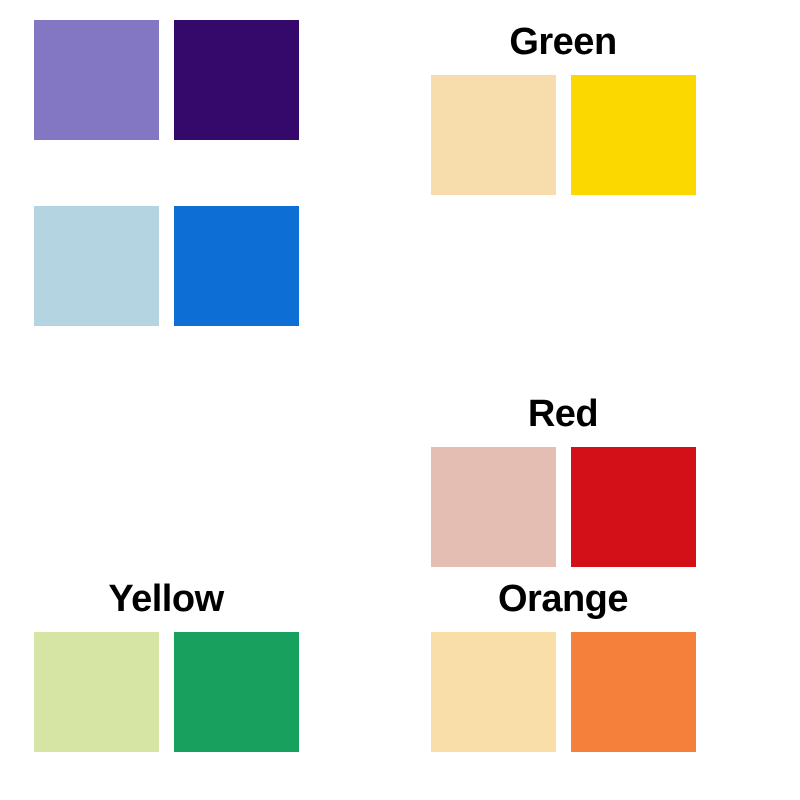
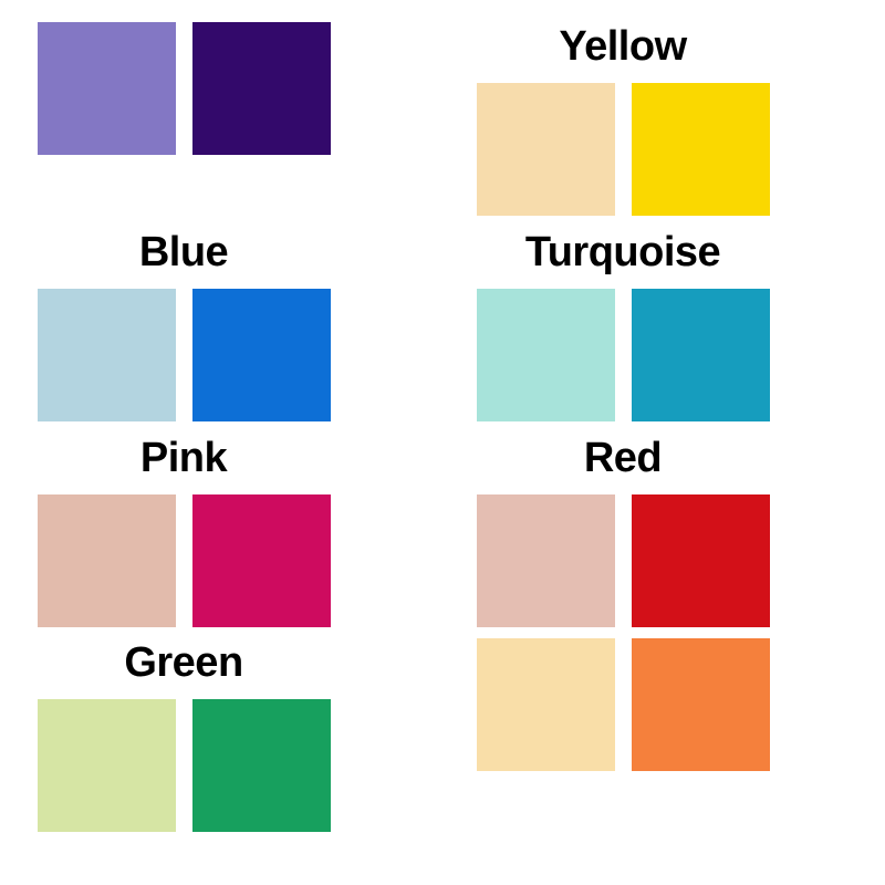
- Green
+ Yellow
+ Blue
+ Turquoise
+ Pink
  Red
- Yellow
+ Green
- Orange
